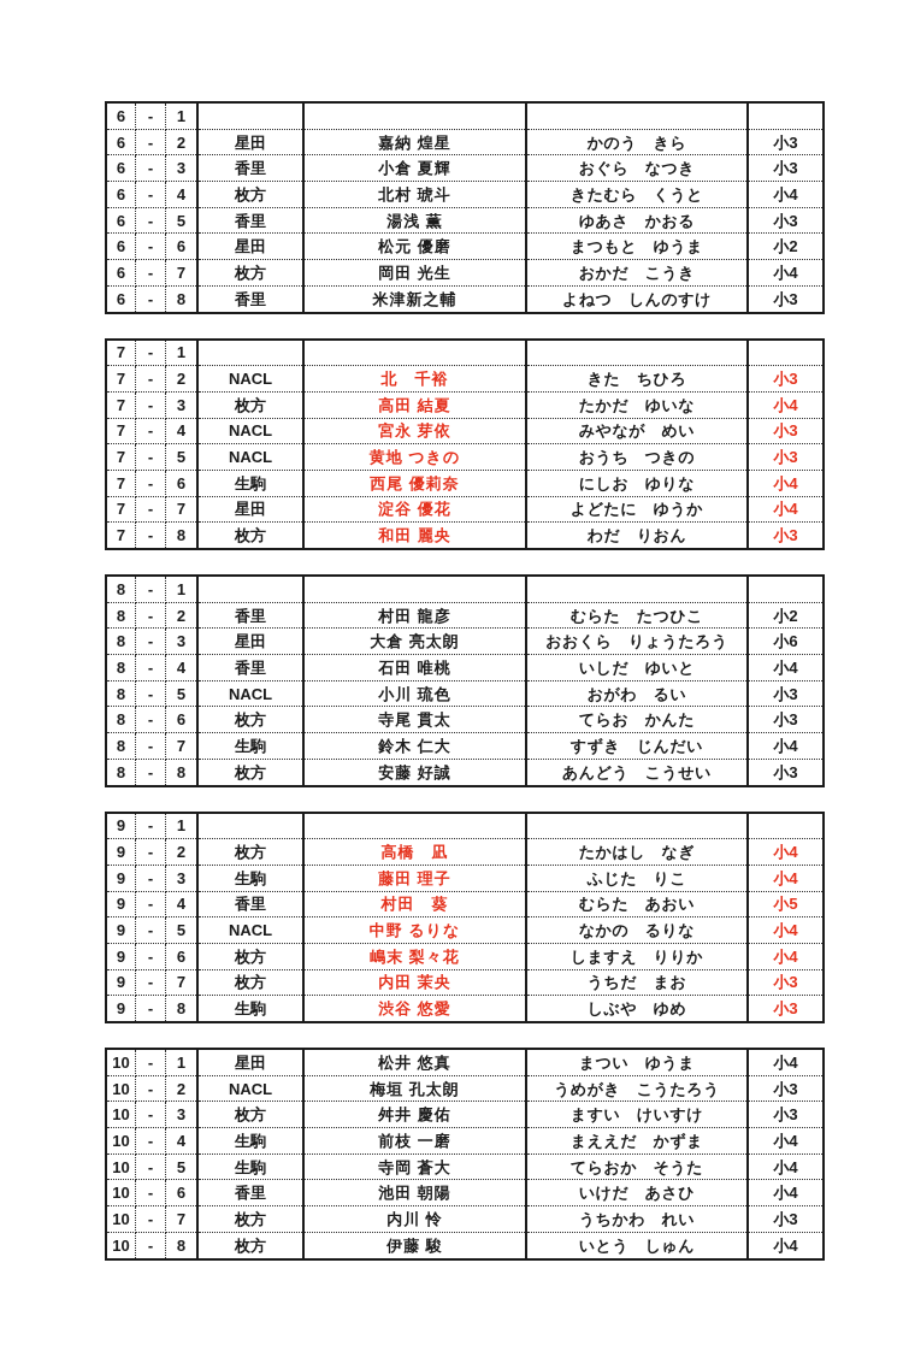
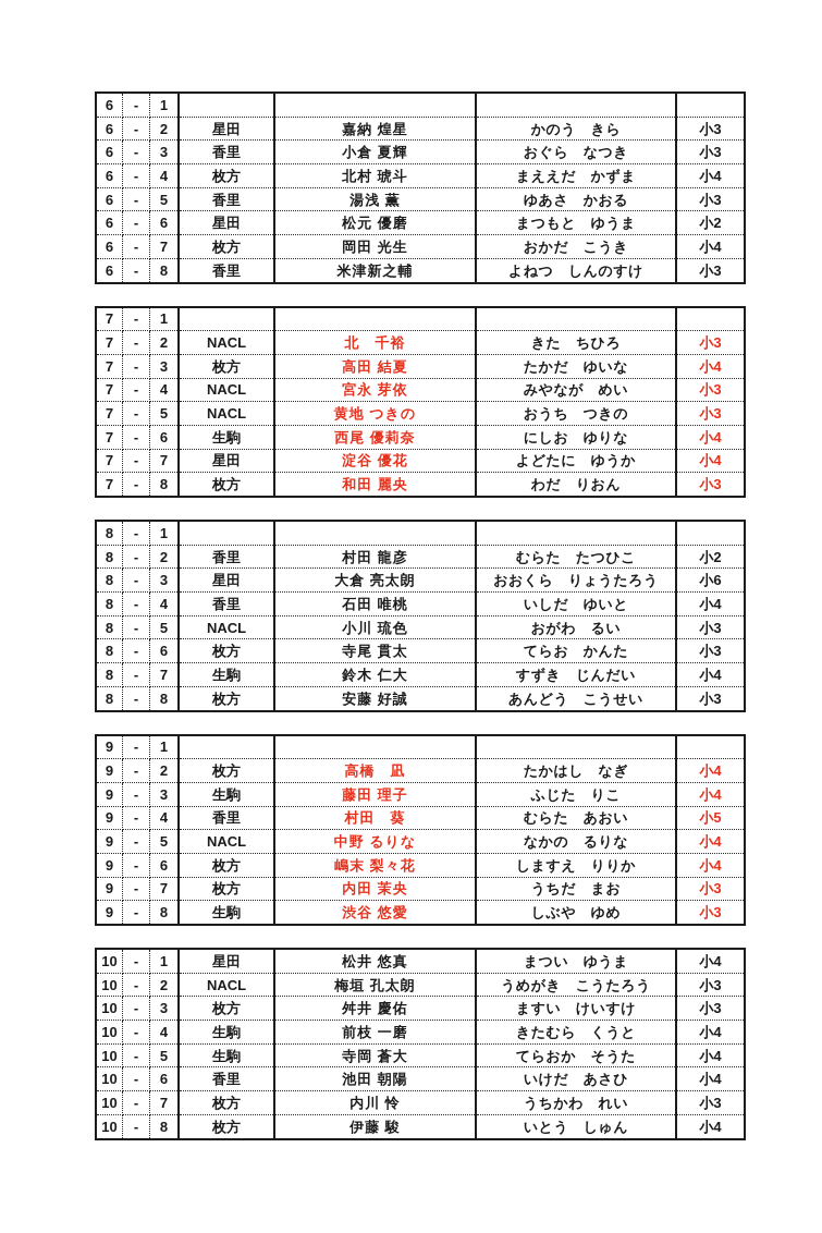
  6	-	1
  6	-	2	星田	嘉納 煌星	かのう きら	小3
  6	-	3	香里	小倉 夏輝	おぐら なつき	小3
- 6	-	4	枚方	北村 琥斗	きたむら くうと	小4
+ 6	-	4	枚方	北村 琥斗	まええだ かずま	小4
  6	-	5	香里	湯浅 薫	ゆあさ かおる	小3
  6	-	6	星田	松元 優磨	まつもと ゆうま	小2
  6	-	7	枚方	岡田 光生	おかだ こうき	小4
  6	-	8	香里	米津新之輔	よねつ しんのすけ	小3
  7	-	1
  7	-	2	NACL	北 千裕	きた ちひろ	小3
  7	-	3	枚方	高田 結夏	たかだ ゆいな	小4
  7	-	4	NACL	宮永 芽依	みやなが めい	小3
  7	-	5	NACL	黄地 つきの	おうち つきの	小3
  7	-	6	生駒	西尾 優莉奈	にしお ゆりな	小4
  7	-	7	星田	淀谷 優花	よどたに ゆうか	小4
  7	-	8	枚方	和田 麗央	わだ りおん	小3
  8	-	1
  8	-	2	香里	村田 龍彦	むらた たつひこ	小2
  8	-	3	星田	大倉 亮太朗	おおくら りょうたろう	小6
  8	-	4	香里	石田 唯桃	いしだ ゆいと	小4
  8	-	5	NACL	小川 琉色	おがわ るい	小3
  8	-	6	枚方	寺尾 貫太	てらお かんた	小3
  8	-	7	生駒	鈴木 仁大	すずき じんだい	小4
  8	-	8	枚方	安藤 好誠	あんどう こうせい	小3
  9	-	1
  9	-	2	枚方	高橋 凪	たかはし なぎ	小4
  9	-	3	生駒	藤田 理子	ふじた りこ	小4
  9	-	4	香里	村田 葵	むらた あおい	小5
  9	-	5	NACL	中野 るりな	なかの るりな	小4
  9	-	6	枚方	嶋末 梨々花	しますえ りりか	小4
  9	-	7	枚方	内田 茉央	うちだ まお	小3
  9	-	8	生駒	渋谷 悠愛	しぶや ゆめ	小3
  10	-	1	星田	松井 悠真	まつい ゆうま	小4
  10	-	2	NACL	梅垣 孔太朗	うめがき こうたろう	小3
  10	-	3	枚方	舛井 慶佑	ますい けいすけ	小3
- 10	-	4	生駒	前枝 一磨	まええだ かずま	小4
+ 10	-	4	生駒	前枝 一磨	きたむら くうと	小4
  10	-	5	生駒	寺岡 蒼大	てらおか そうた	小4
  10	-	6	香里	池田 朝陽	いけだ あさひ	小4
  10	-	7	枚方	内川 怜	うちかわ れい	小3
  10	-	8	枚方	伊藤 駿	いとう しゅん	小4
